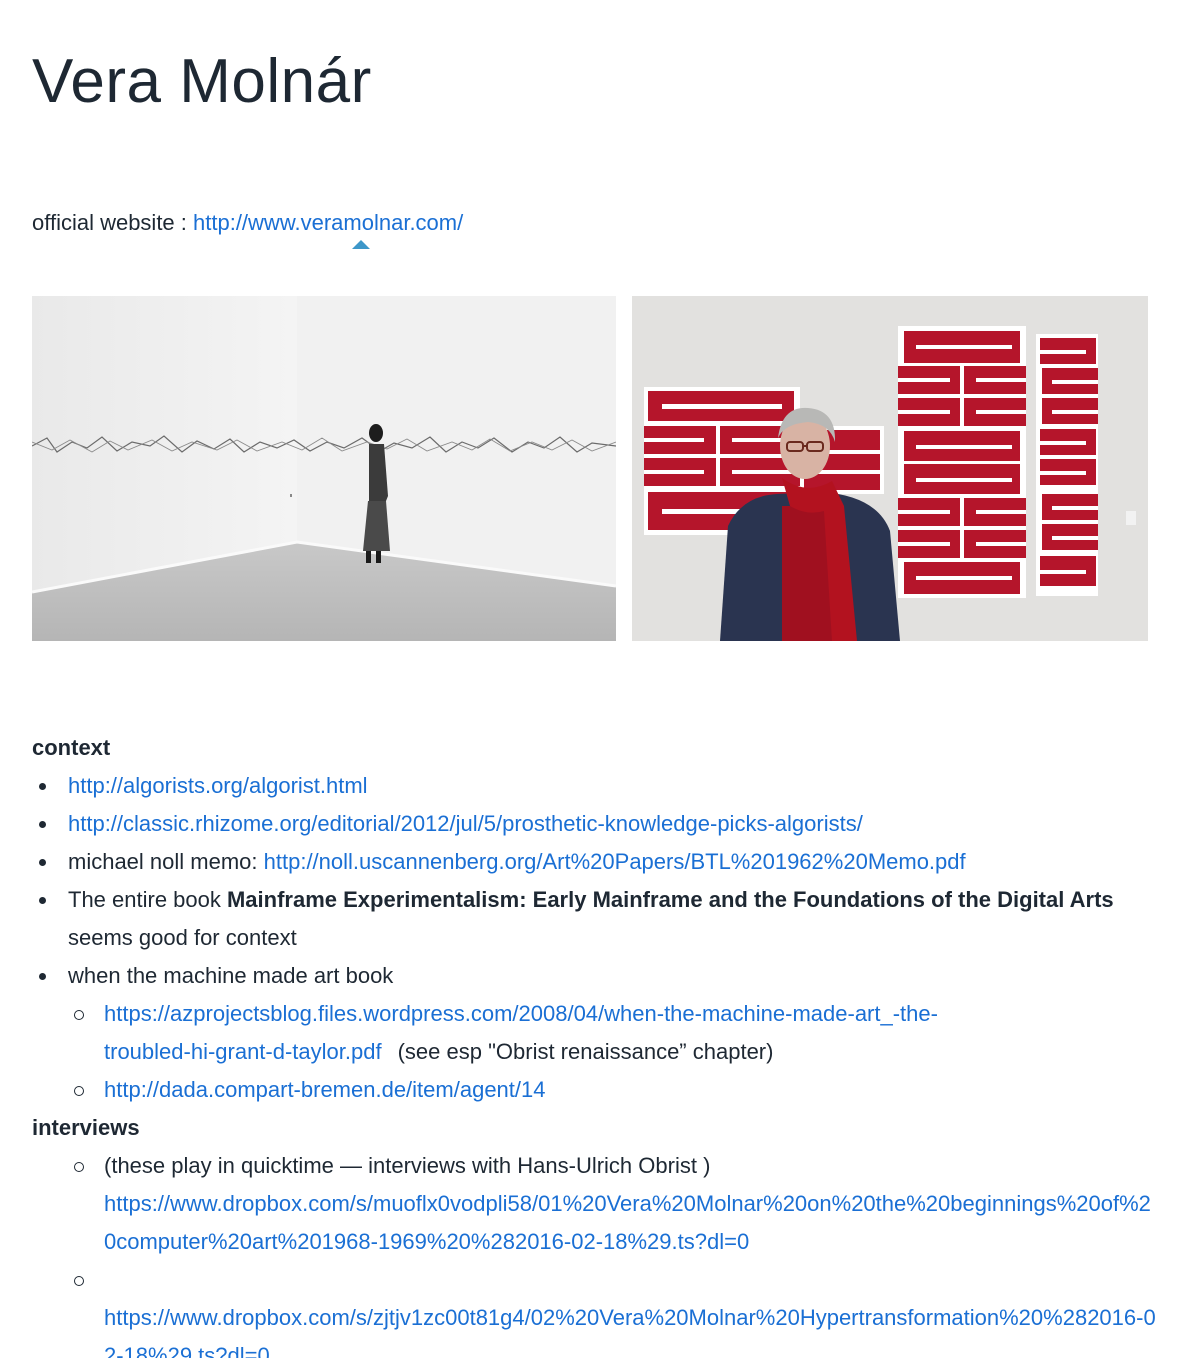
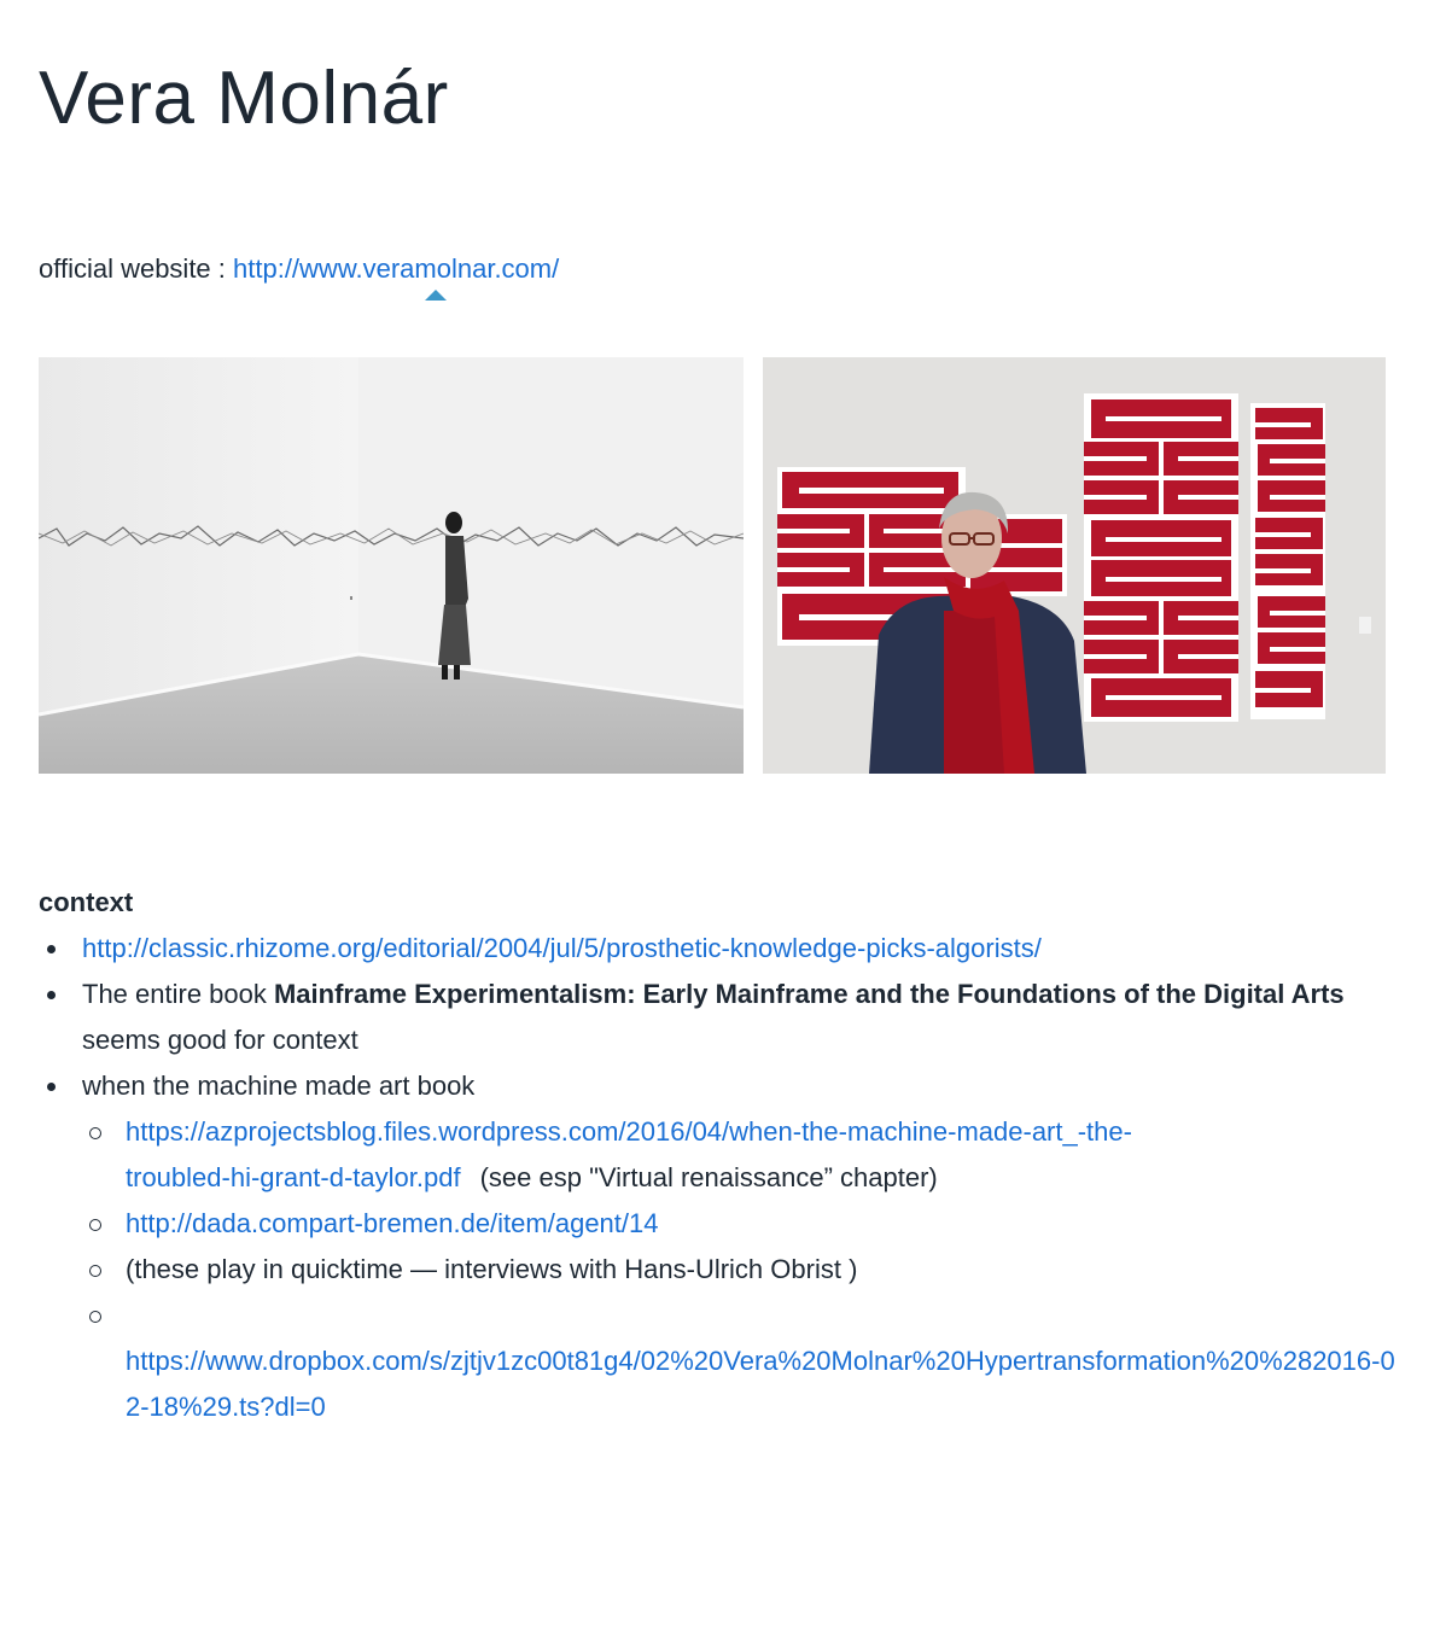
  Vera Molnár
  official website : http://www.veramolnar.com/
  context
- http://algorists.org/algorist.html
- http://classic.rhizome.org/editorial/2012/jul/5/prosthetic-knowledge-picks-algorists/
+ http://classic.rhizome.org/editorial/2004/jul/5/prosthetic-knowledge-picks-algorists/
- michael noll memo: http://noll.uscannenberg.org/Art%20Papers/BTL%201962%20Memo.pdf
  The entire book Mainframe Experimentalism: Early Mainframe and the Foundations of the Digital Arts seems good for context
  when the machine made art book
- https://azprojectsblog.files.wordpress.com/2008/04/when-the-machine-made-art_-the-
+ https://azprojectsblog.files.wordpress.com/2016/04/when-the-machine-made-art_-the-
- troubled-hi-grant-d-taylor.pdf (see esp "Obrist renaissance” chapter)
+ troubled-hi-grant-d-taylor.pdf (see esp "Virtual renaissance” chapter)
  http://dada.compart-bremen.de/item/agent/14
- interviews
  (these play in quicktime — interviews with Hans-Ulrich Obrist )
- https://www.dropbox.com/s/muoflx0vodpli58/01%20Vera%20Molnar%20on%20the%20beginnings%20of%20computer%20art%201968-1969%20%282016-02-18%29.ts?dl=0
  https://www.dropbox.com/s/zjtjv1zc00t81g4/02%20Vera%20Molnar%20Hypertransformation%20%282016-02-18%29.ts?dl=0
